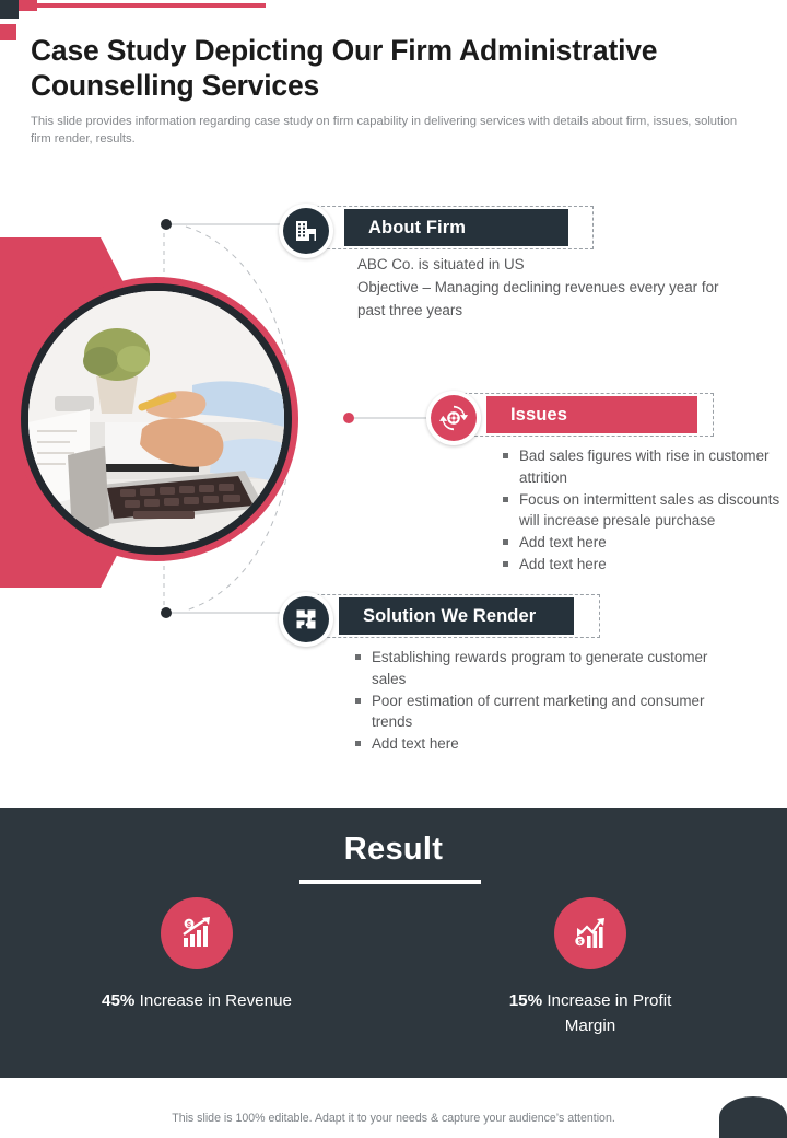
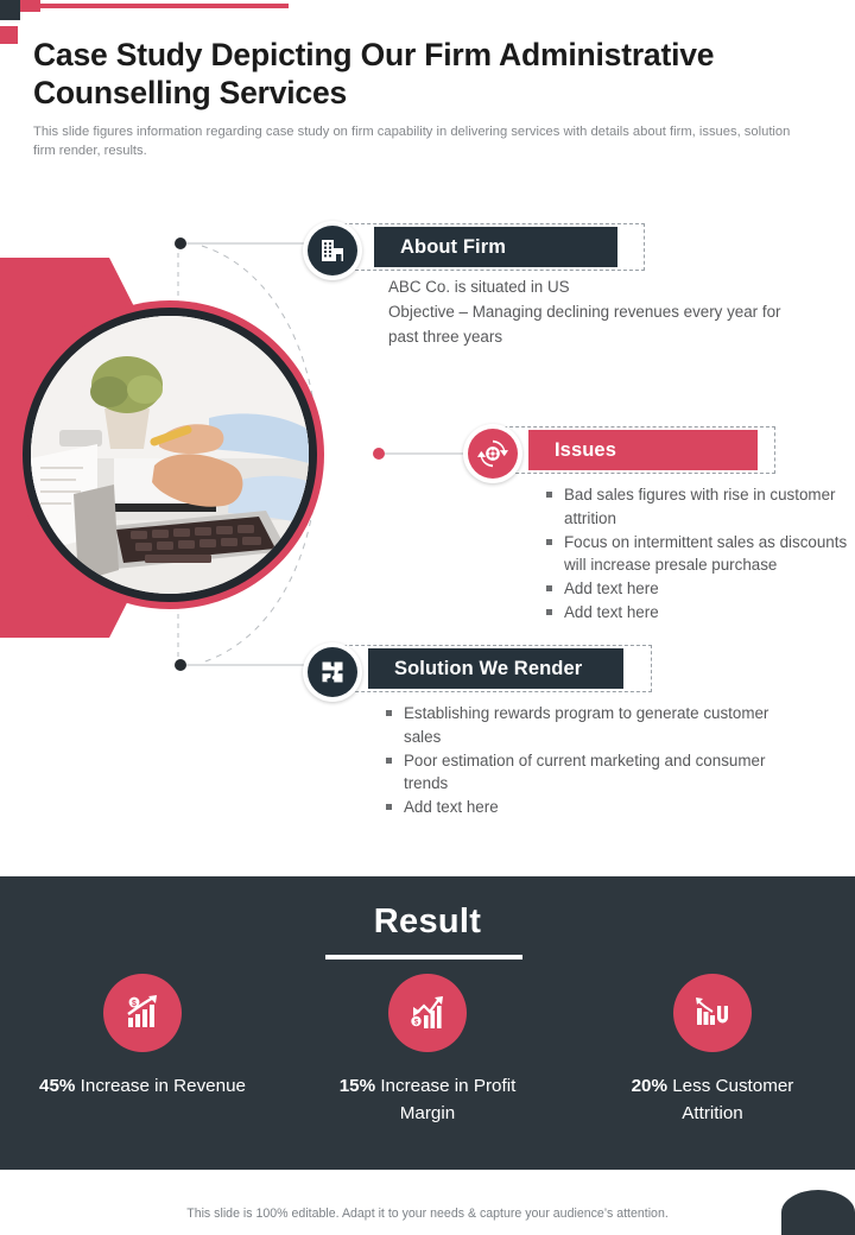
  Case Study Depicting Our Firm Administrative Counselling Services
- This slide provides information regarding case study on firm capability in delivering services with details about firm, issues, solution firm render, results.
+ This slide figures information regarding case study on firm capability in delivering services with details about firm, issues, solution firm render, results.
  About Firm
  ABC Co. is situated in US
  Objective – Managing declining revenues every year for past three years
  Issues
  Bad sales figures with rise in customer attrition
  Focus on intermittent sales as discounts will increase presale purchase
  Add text here
  Add text here
  Solution We Render
  Establishing rewards program to generate customer sales
  Poor estimation of current marketing and consumer trends
  Add text here
  Result
  45% Increase in Revenue
  15% Increase in Profit Margin
+ 20% Less Customer Attrition
  This slide is 100% editable. Adapt it to your needs & capture your audience’s attention.
